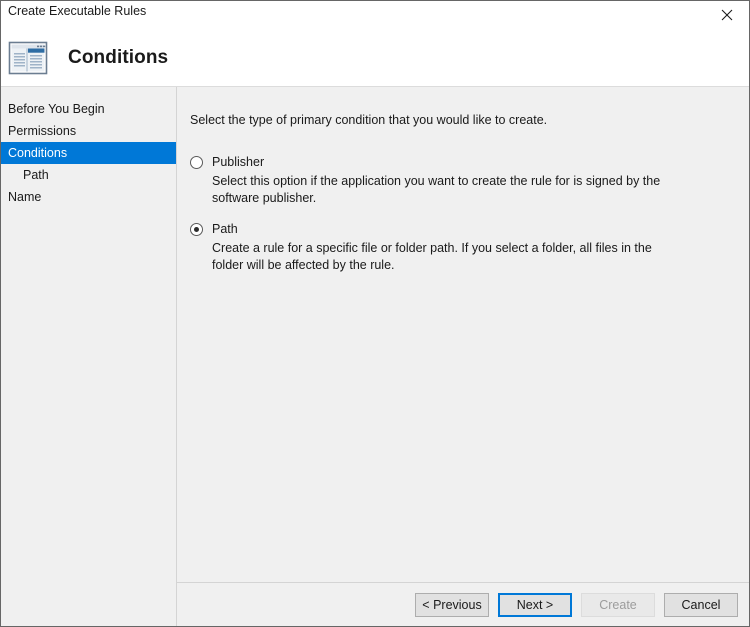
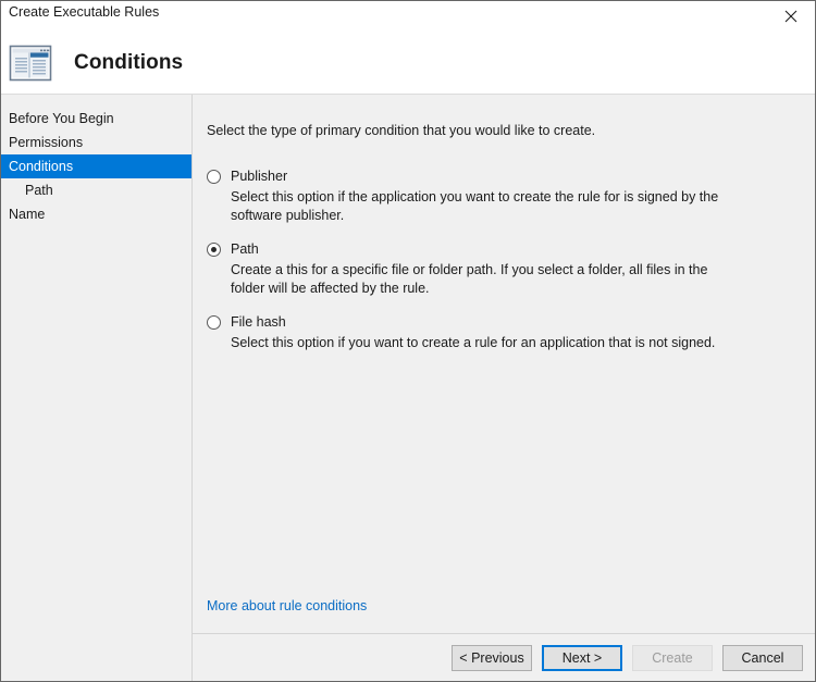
  Create Executable Rules
  Conditions
  Before You Begin
  Permissions
  Conditions
  Path
  Name
  Select the type of primary condition that you would like to create.
  Publisher
  Select this option if the application you want to create the rule for is signed by the software publisher.
  Path
- Create a rule for a specific file or folder path. If you select a folder, all files in the folder will be affected by the rule.
+ Create a this for a specific file or folder path. If you select a folder, all files in the folder will be affected by the rule.
+ File hash
+ Select this option if you want to create a rule for an application that is not signed.
+ More about rule conditions
  < Previous
  Next >
  Create
  Cancel
